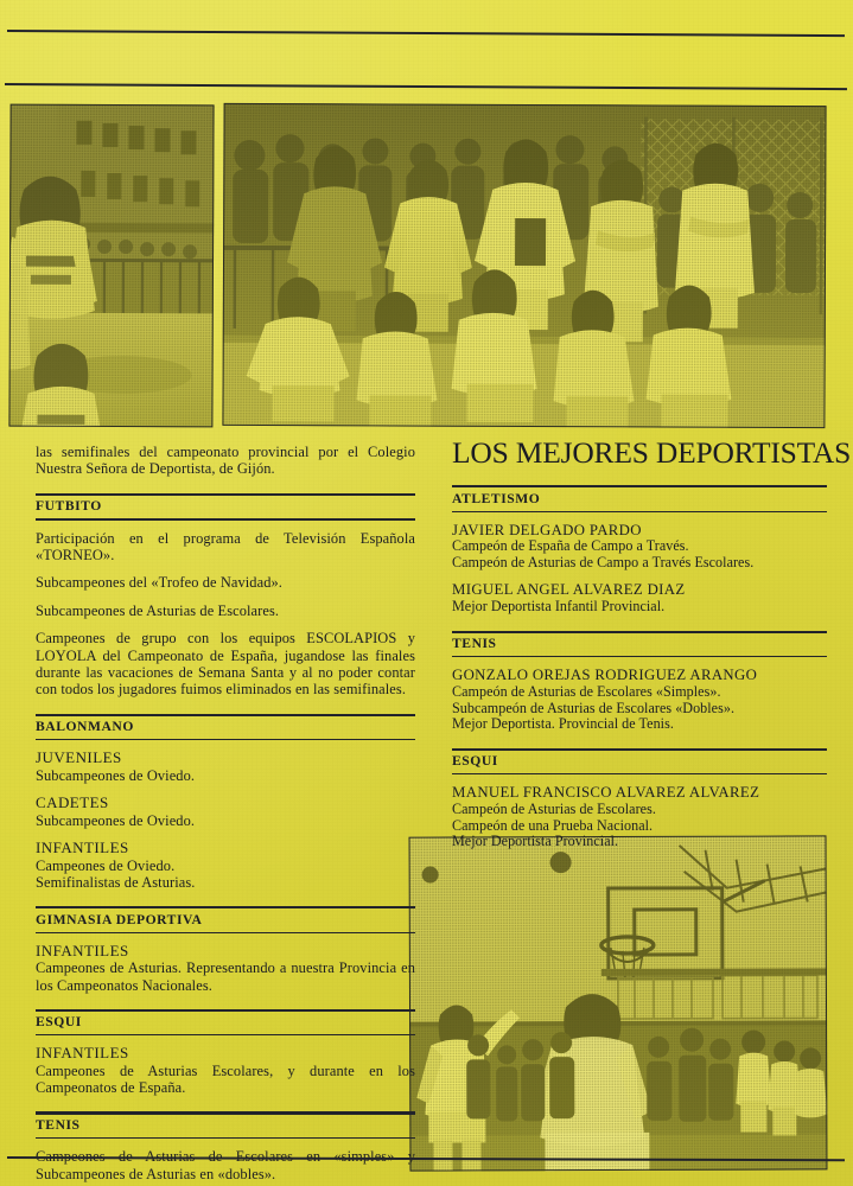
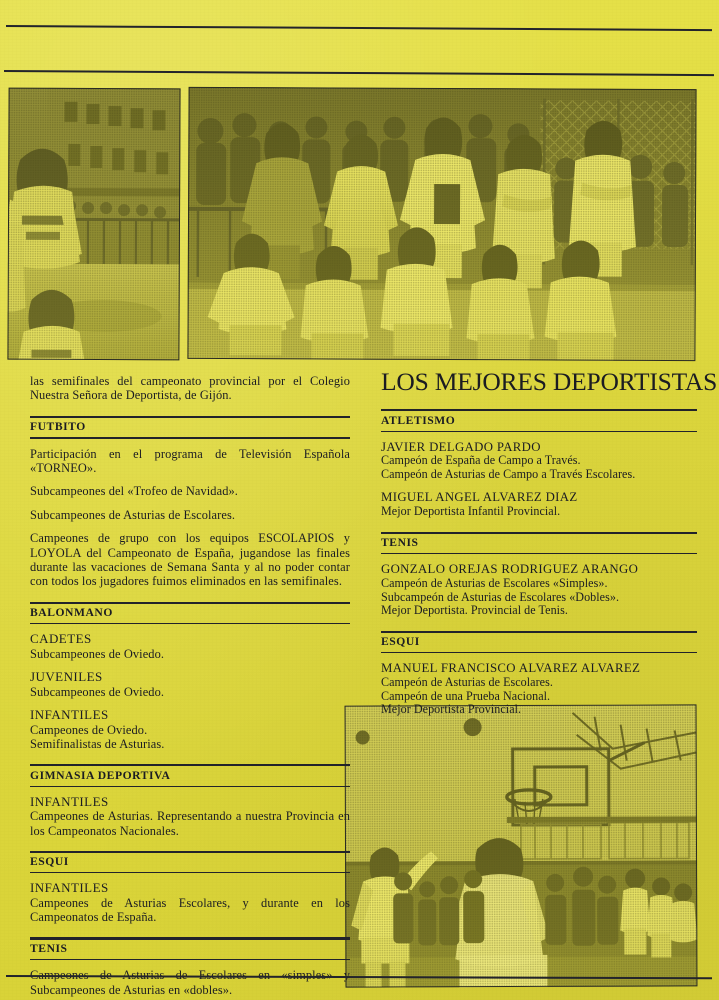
  las semifinales del campeonato provincial por el Colegio Nuestra Señora de Deportista, de Gijón.
  FUTBITO
  Participación en el programa de Televisión Española «TORNEO».
  Subcampeones del «Trofeo de Navidad».
  Subcampeones de Asturias de Escolares.
  Campeones de grupo con los equipos ESCOLAPIOS y LOYOLA del Campeonato de España, jugandose las finales durante las vacaciones de Semana Santa y al no poder contar con todos los jugadores fuimos eliminados en las semifinales.
  BALONMANO
- JUVENILES
+ CADETES
  Subcampeones de Oviedo.
- CADETES
+ JUVENILES
  Subcampeones de Oviedo.
  INFANTILES
  Campeones de Oviedo.
  Semifinalistas de Asturias.
  GIMNASIA DEPORTIVA
  INFANTILES
  Campeones de Asturias. Representando a nuestra Provincia en los Campeonatos Nacionales.
  ESQUI
  INFANTILES
  Campeones de Asturias Escolares, y durante en los Campeonatos de España.
  TENIS
  LOS MEJORES DEPORTISTAS
  ATLETISMO
  JAVIER DELGADO PARDO
  Campeón de España de Campo a Través.
  Campeón de Asturias de Campo a Través Escolares.
  MIGUEL ANGEL ALVAREZ DIAZ
  Mejor Deportista Infantil Provincial.
  TENIS
  GONZALO OREJAS RODRIGUEZ ARANGO
  Campeón de Asturias de Escolares «Simples».
  Subcampeón de Asturias de Escolares «Dobles».
  Mejor Deportista. Provincial de Tenis.
  ESQUI
  MANUEL FRANCISCO ALVAREZ ALVAREZ
  Campeón de Asturias de Escolares.
  Campeón de una Prueba Nacional.
  Mejor Deportista Provincial.
